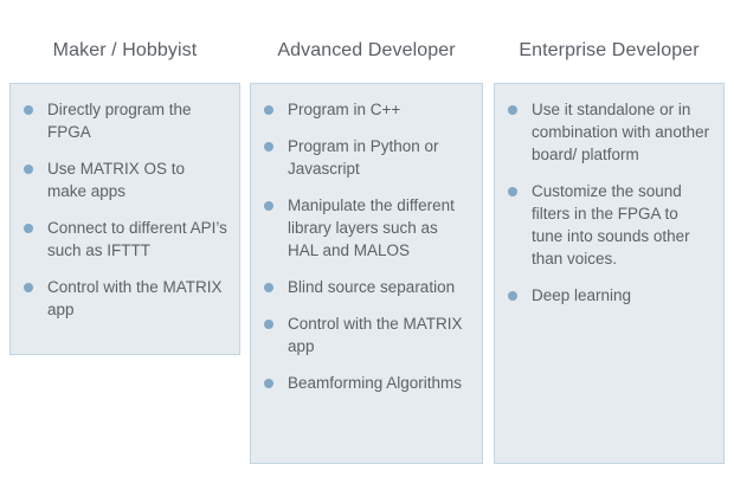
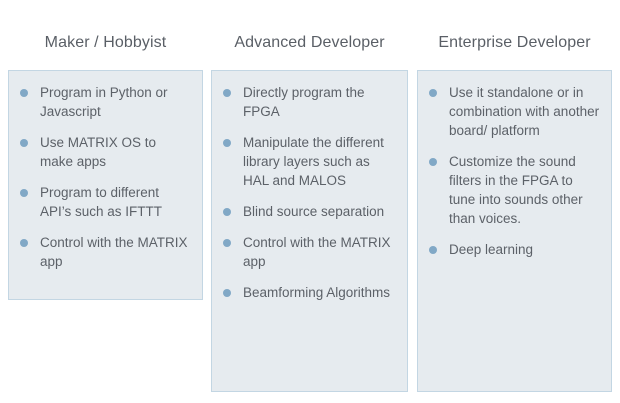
  Maker / Hobbyist
- Directly program the FPGA
+ Program in Python or Javascript
  Use MATRIX OS to make apps
- Connect to different API’s such as IFTTT
+ Program to different API’s such as IFTTT
  Control with the MATRIX app
  Advanced Developer
- Program in C++
- Program in Python or Javascript
+ Directly program the FPGA
  Manipulate the different library layers such as HAL and MALOS
  Blind source separation
  Control with the MATRIX app
  Beamforming Algorithms
  Enterprise Developer
  Use it standalone or in combination with another board/ platform
  Customize the sound filters in the FPGA to tune into sounds other than voices.
  Deep learning
